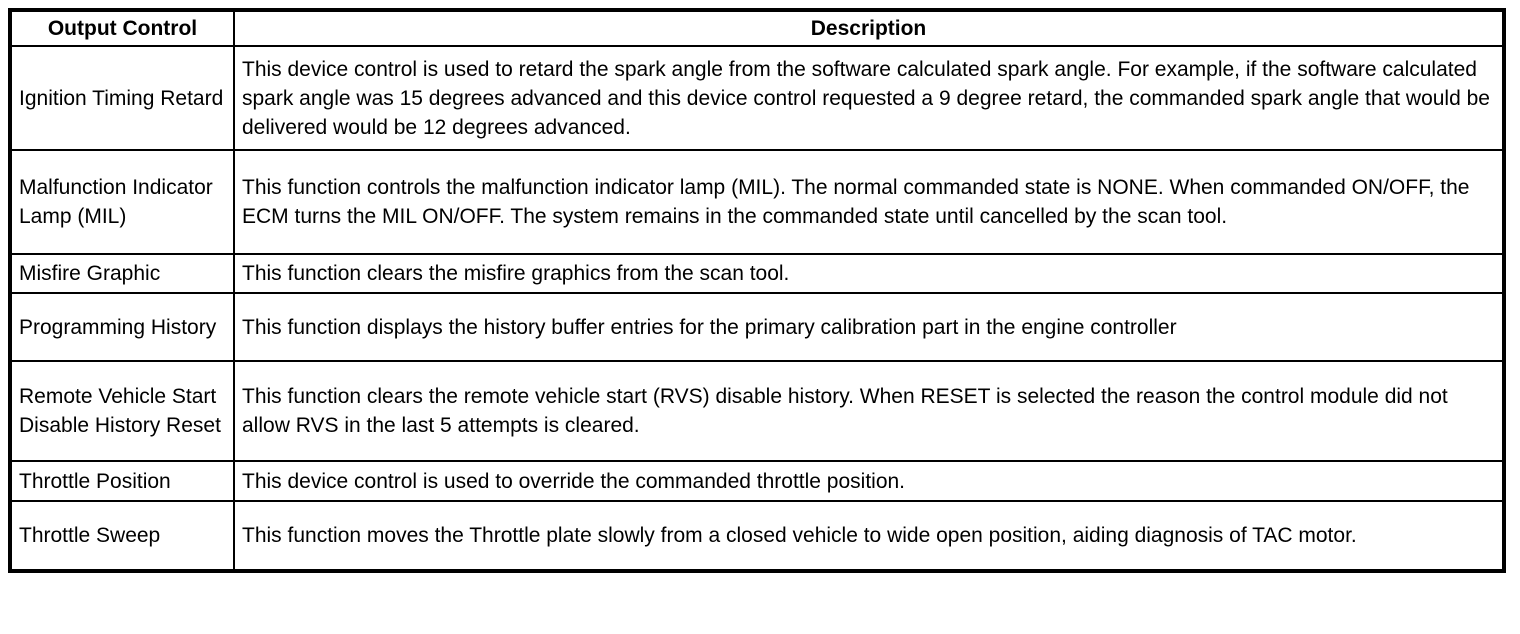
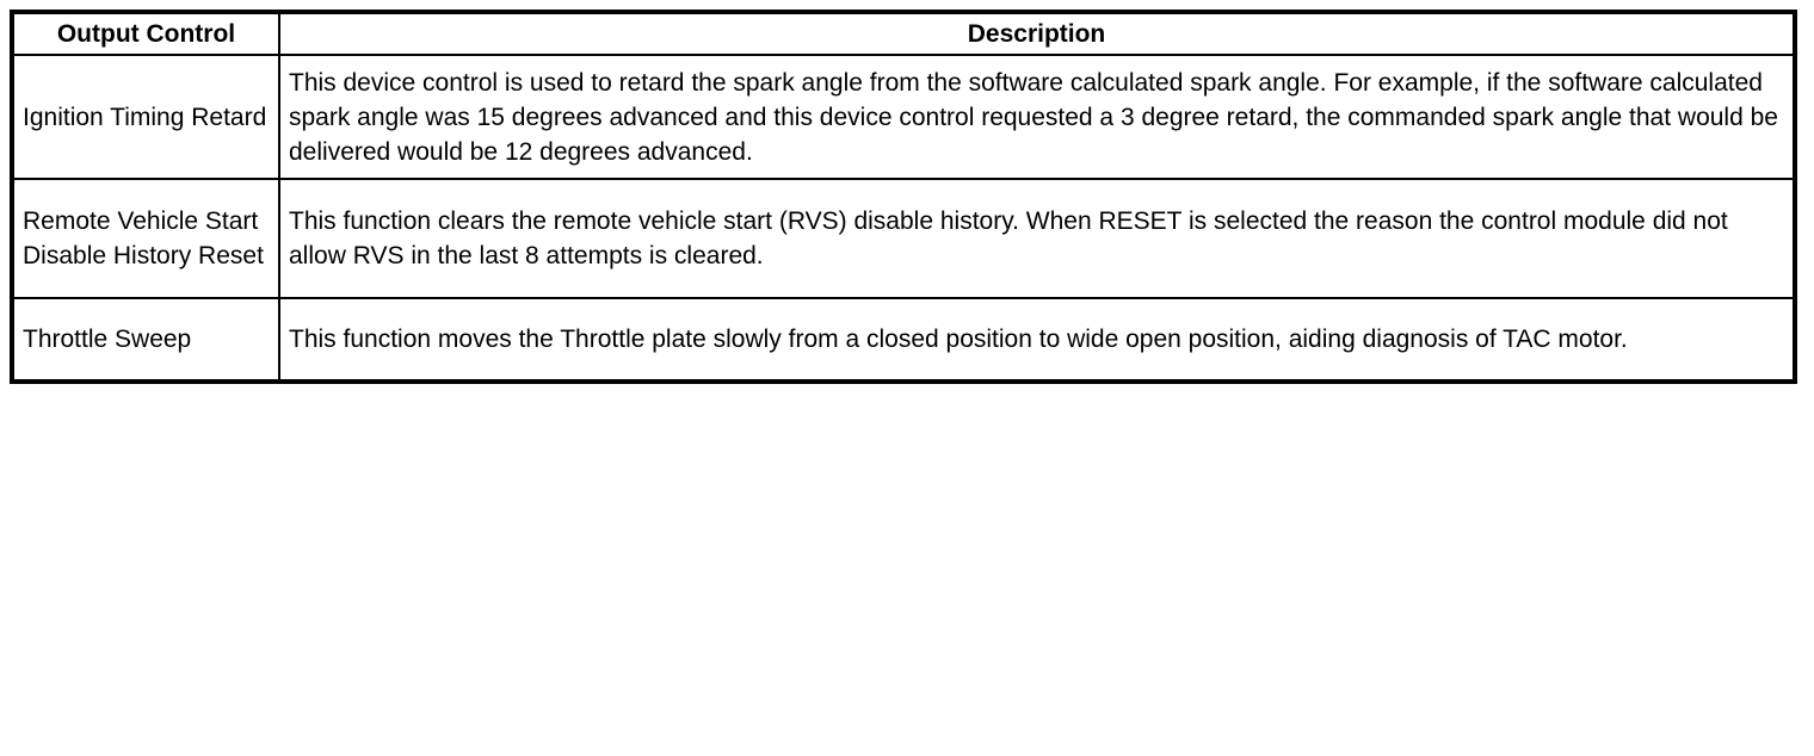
  Output Control	Description
- Ignition Timing Retard	This device control is used to retard the spark angle from the software calculated spark angle. For example, if the software calculated spark angle was 15 degrees advanced and this device control requested a 9 degree retard, the commanded spark angle that would be delivered would be 12 degrees advanced.
+ Ignition Timing Retard	This device control is used to retard the spark angle from the software calculated spark angle. For example, if the software calculated spark angle was 15 degrees advanced and this device control requested a 3 degree retard, the commanded spark angle that would be delivered would be 12 degrees advanced.
- Malfunction Indicator Lamp (MIL)	This function controls the malfunction indicator lamp (MIL). The normal commanded state is NONE. When commanded ON/OFF, the ECM turns the MIL ON/OFF. The system remains in the commanded state until cancelled by the scan tool.
- Misfire Graphic	This function clears the misfire graphics from the scan tool.
- Programming History	This function displays the history buffer entries for the primary calibration part in the engine controller
- Remote Vehicle Start Disable History Reset	This function clears the remote vehicle start (RVS) disable history. When RESET is selected the reason the control module did not allow RVS in the last 5 attempts is cleared.
+ Remote Vehicle Start Disable History Reset	This function clears the remote vehicle start (RVS) disable history. When RESET is selected the reason the control module did not allow RVS in the last 8 attempts is cleared.
- Throttle Position	This device control is used to override the commanded throttle position.
- Throttle Sweep	This function moves the Throttle plate slowly from a closed vehicle to wide open position, aiding diagnosis of TAC motor.
+ Throttle Sweep	This function moves the Throttle plate slowly from a closed position to wide open position, aiding diagnosis of TAC motor.
